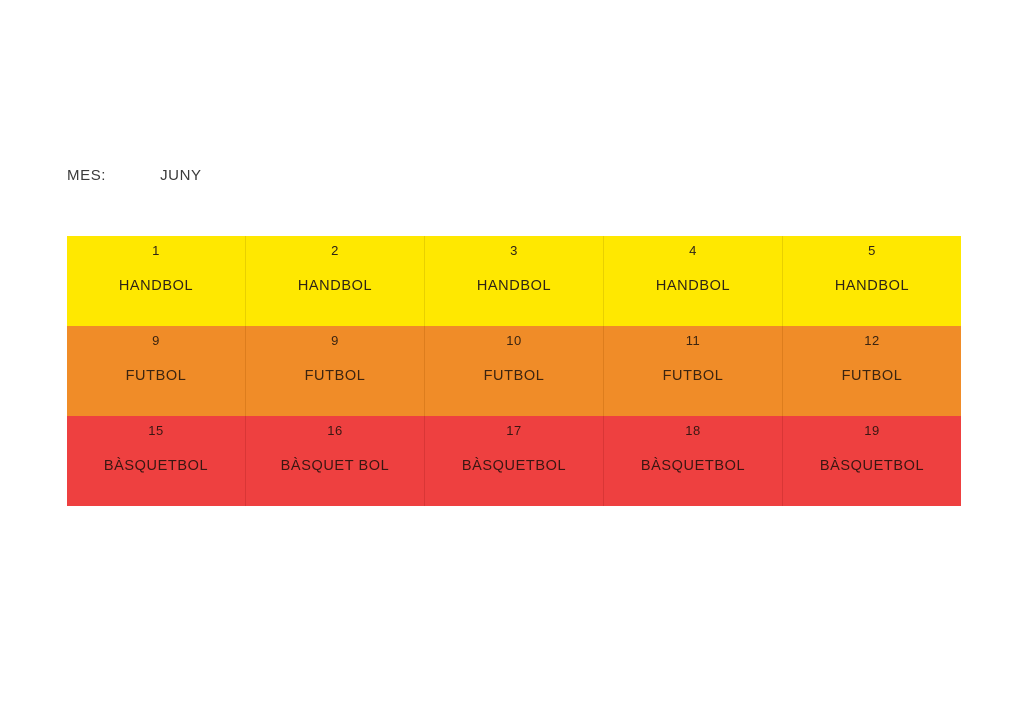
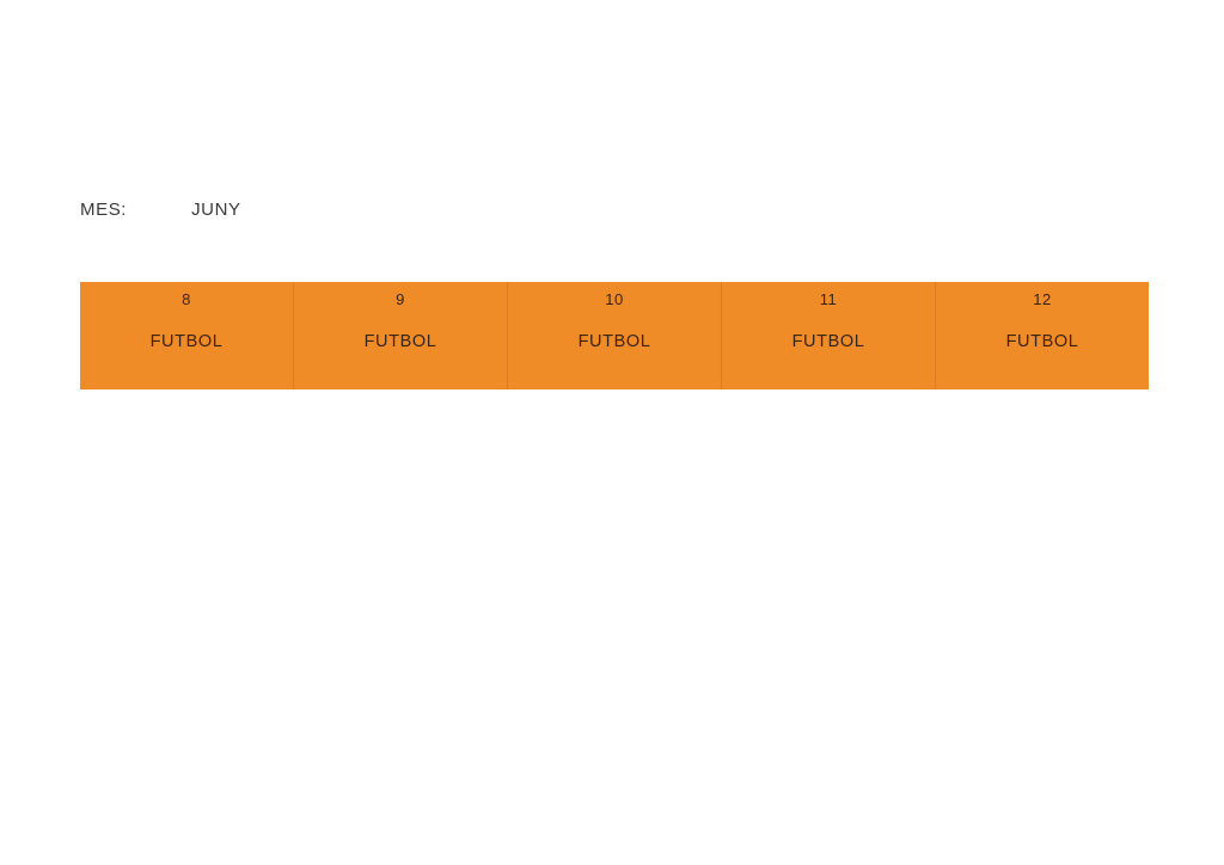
  MES:
  JUNY
- 1 HANDBOL	2 HANDBOL	3 HANDBOL	4 HANDBOL	5 HANDBOL
- 9 FUTBOL	9 FUTBOL	10 FUTBOL	11 FUTBOL	12 FUTBOL
+ 8 FUTBOL	9 FUTBOL	10 FUTBOL	11 FUTBOL	12 FUTBOL
- 15 BÀSQUETBOL	16 BÀSQUET BOL	17 BÀSQUETBOL	18 BÀSQUETBOL	19 BÀSQUETBOL
